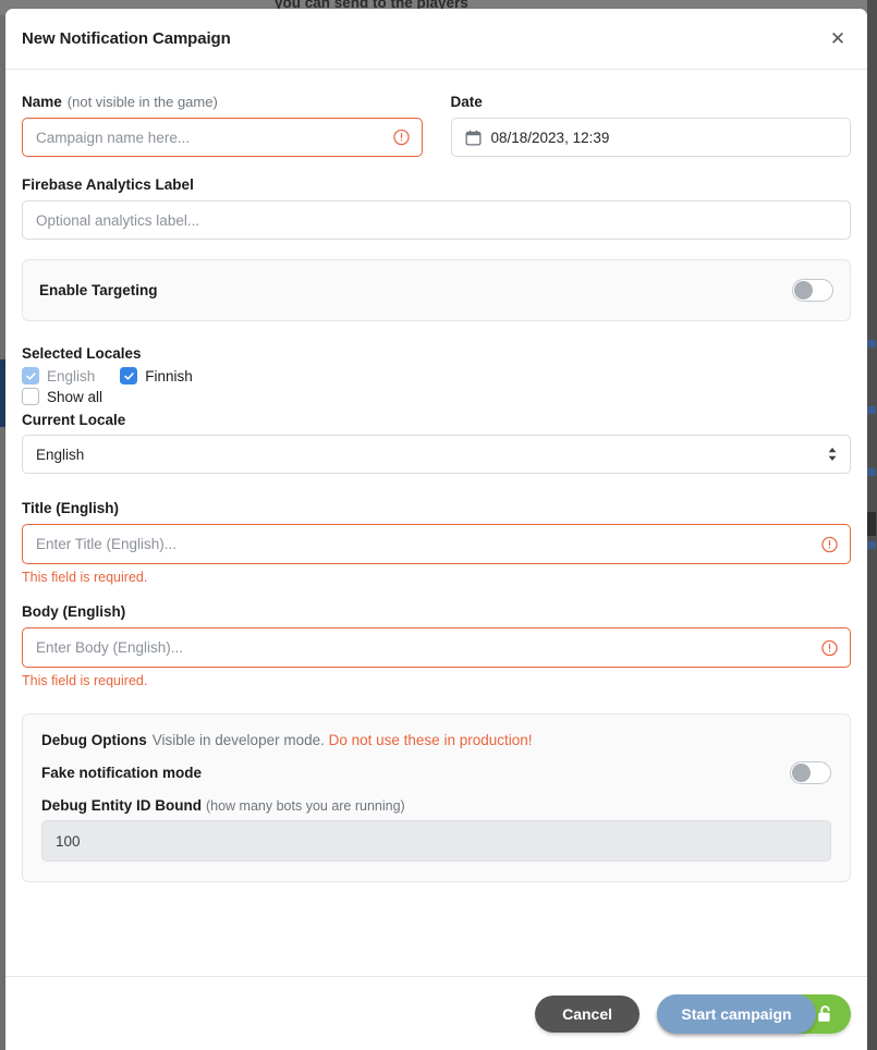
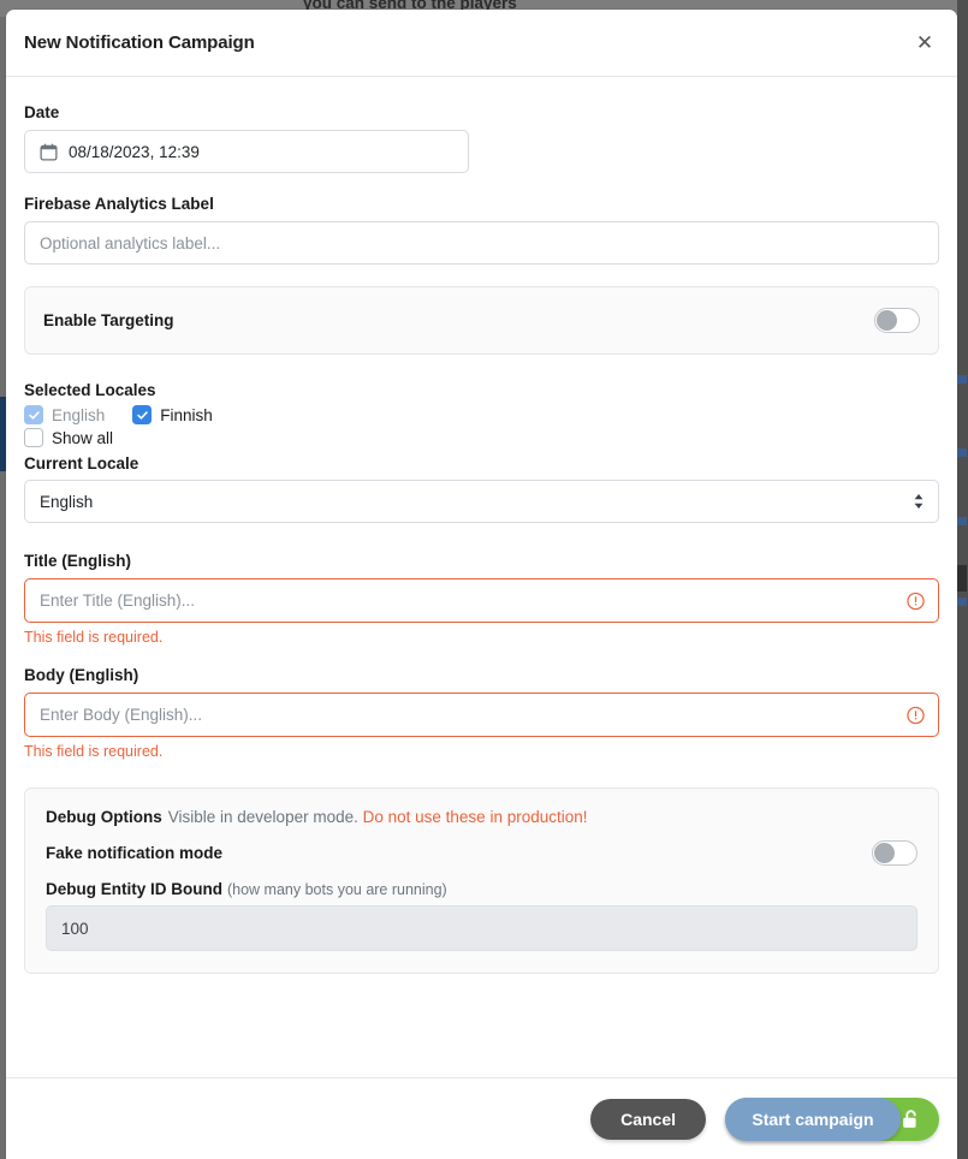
  you can send to the players
  New Notification Campaign
  ✕
- Name (not visible in the game)
- Campaign name here...
  Date
  08/18/2023, 12:39
  Firebase Analytics Label
  Optional analytics label...
  Enable Targeting
  Selected Locales
  English
  Finnish
  Show all
  Current Locale
  English
  Title (English)
  Enter Title (English)...
  This field is required.
  Body (English)
  Enter Body (English)...
  This field is required.
  Debug Options Visible in developer mode. Do not use these in production!
  Fake notification mode
  Debug Entity ID Bound (how many bots you are running)
  100
  Cancel
  Start campaign
